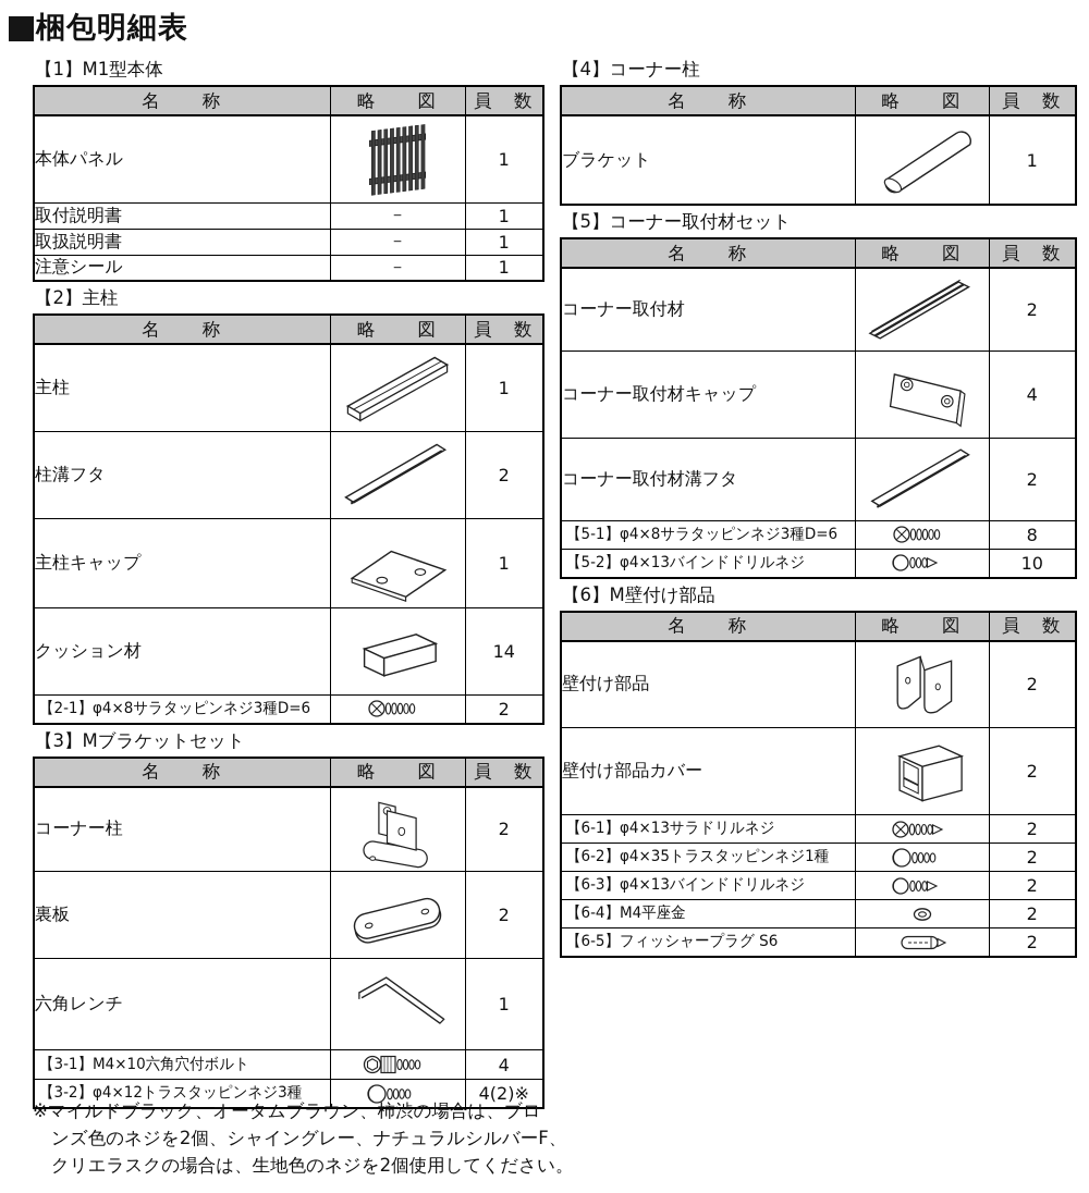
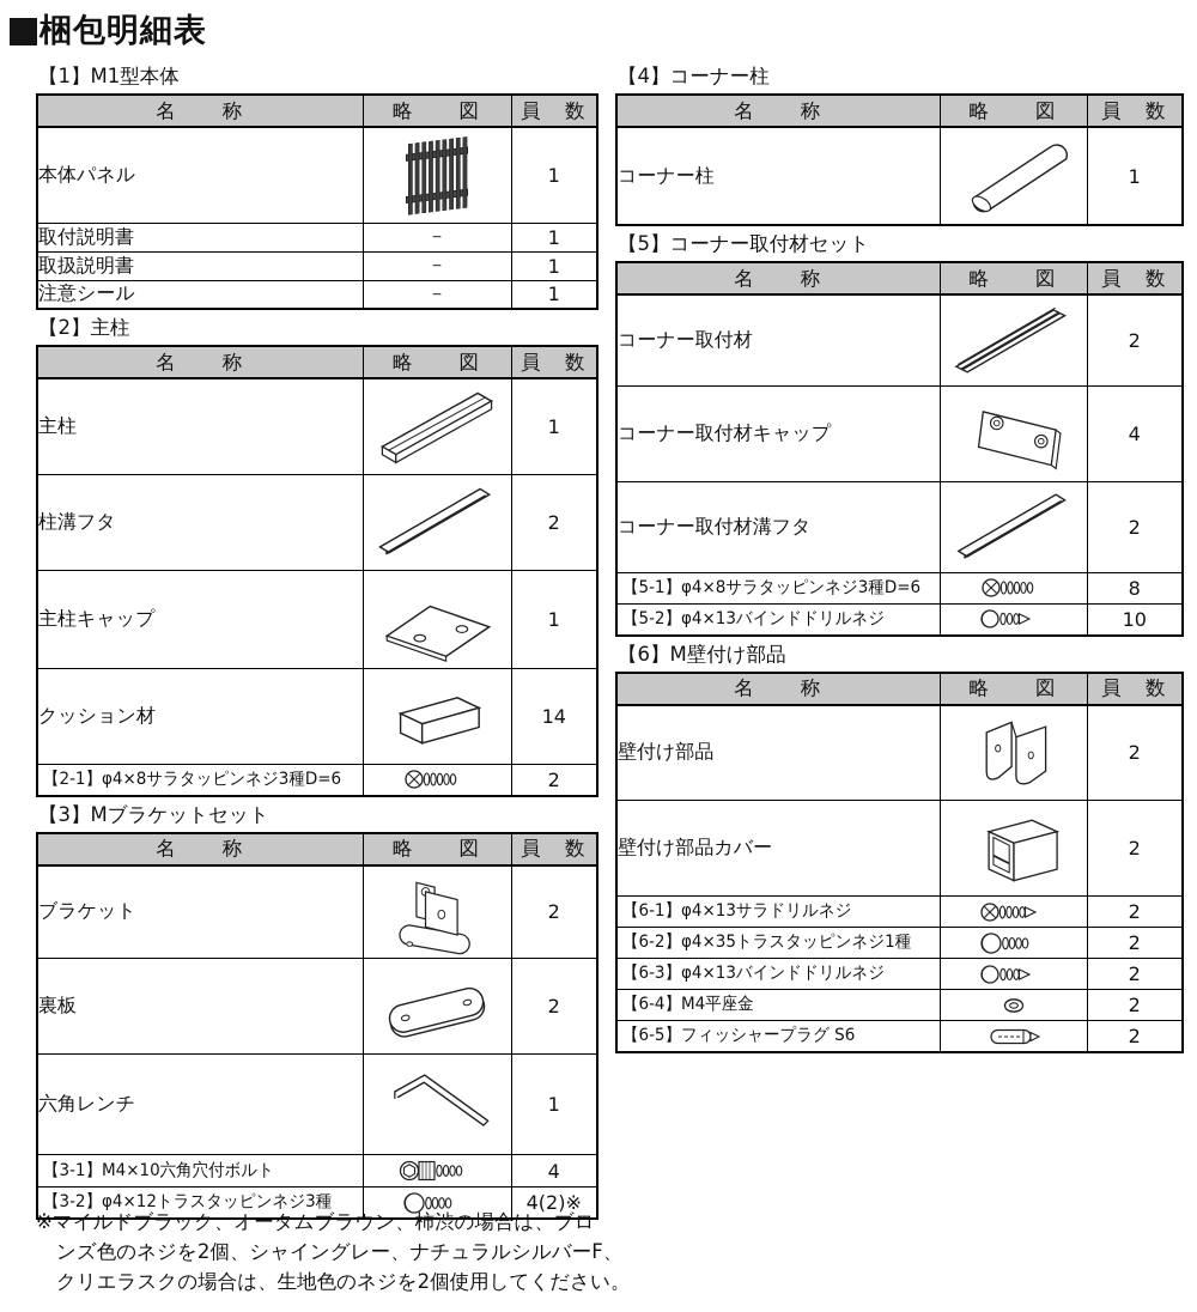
  梱包明細表
  【1】M1型本体
  名 称	略 図	員 数
  本体パネル		1
  取付説明書	－	1
  取扱説明書	－	1
  注意シール	－	1
  【2】主柱
  名 称	略 図	員 数
  主柱		1
  柱溝フタ		2
  主柱キャップ		1
  クッション材		14
  【2-1】φ4×8サラタッピンネジ3種D=6		2
  【3】Mブラケットセット
  名 称	略 図	員 数
- コーナー柱		2
+ ブラケット		2
  裏板		2
  六角レンチ		1
  【3-1】M4×10六角穴付ボルト		4
  【3-2】φ4×12トラスタッピンネジ3種		4(2)※
  【4】コーナー柱
  名 称	略 図	員 数
- ブラケット		1
+ コーナー柱		1
  【5】コーナー取付材セット
  名 称	略 図	員 数
  コーナー取付材		2
  コーナー取付材キャップ		4
  コーナー取付材溝フタ		2
  【5-1】φ4×8サラタッピンネジ3種D=6		8
  【5-2】φ4×13バインドドリルネジ		10
  【6】M壁付け部品
  名 称	略 図	員 数
  壁付け部品		2
  壁付け部品カバー		2
  【6-1】φ4×13サラドリルネジ		2
  【6-2】φ4×35トラスタッピンネジ1種		2
  【6-3】φ4×13バインドドリルネジ		2
  【6-4】M4平座金		2
  【6-5】フィッシャープラグ S6		2
  ※マイルドブラック、オータムブラウン、柿渋の場合は、ブロ
  ンズ色のネジを2個、シャイングレー、ナチュラルシルバーF、
  クリエラスクの場合は、生地色のネジを2個使用してください。
